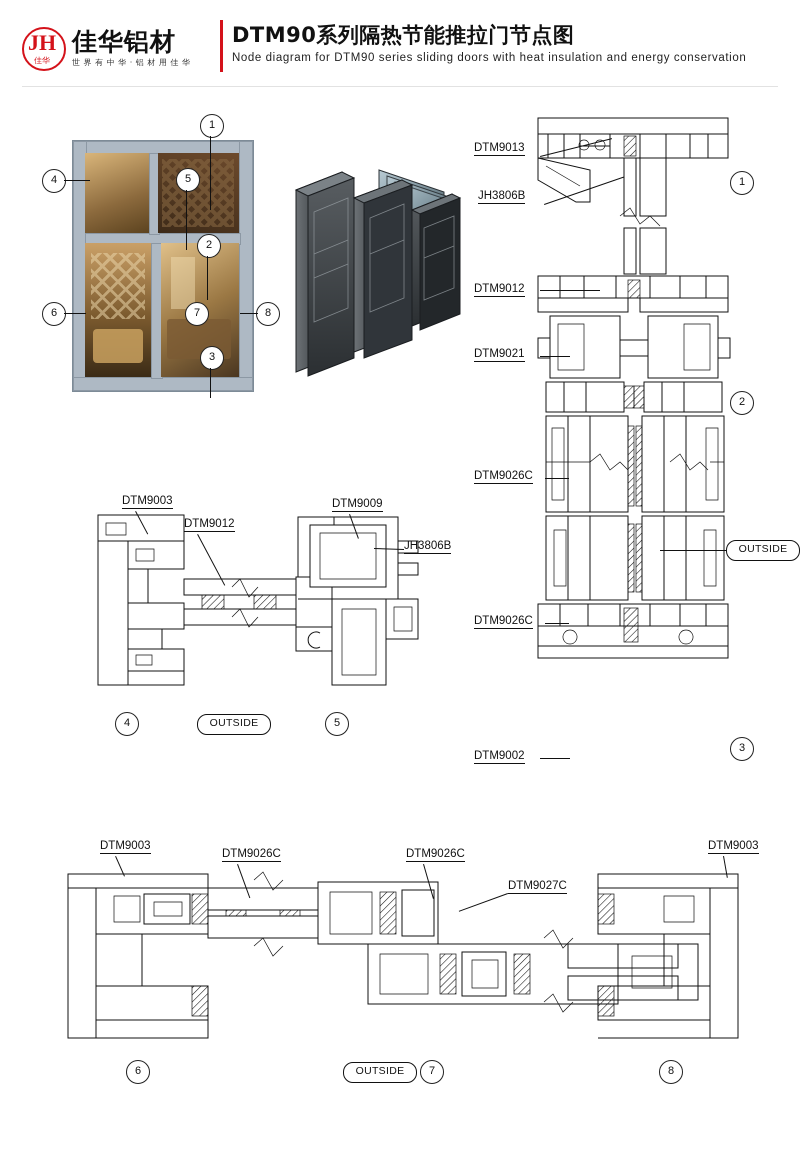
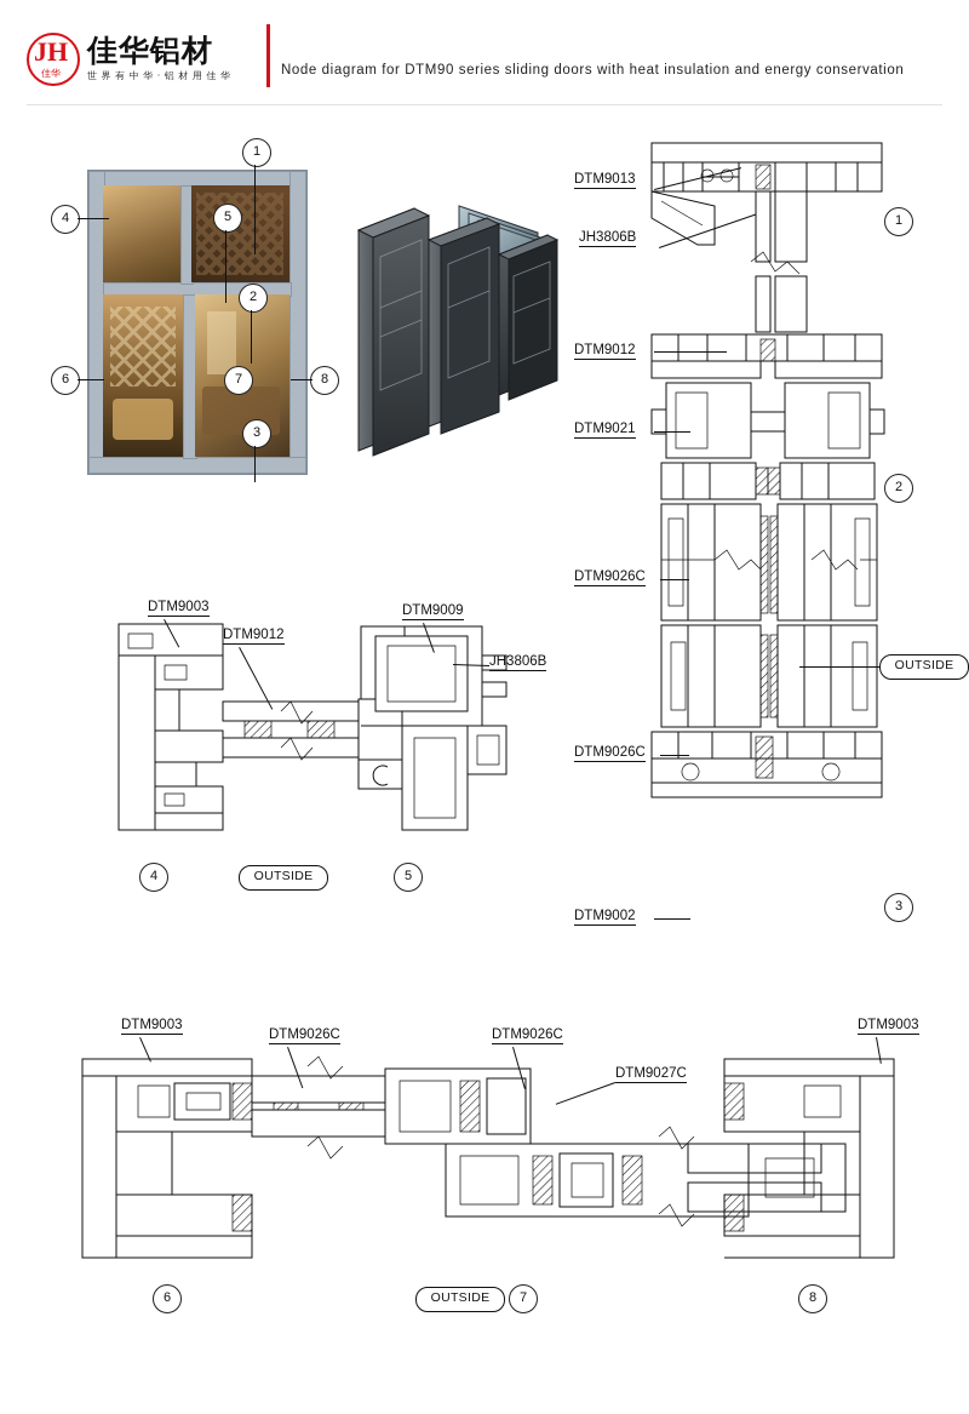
  JH
  佳华
  佳华铝材
  世 界 有 中 华 · 铝 材 用 佳 华
- DTM90系列隔热节能推拉门节点图
  Node diagram for DTM90 series sliding doors with heat insulation and energy conservation
  1
  4
  5
  2
  6
  7
  8
  3
  DTM9013
  JH3806B
  DTM9012
  DTM9021
  DTM9026C
  DTM9026C
  DTM9002
  OUTSIDE
  1
  2
  3
  DTM9003
  DTM9012
  DTM9009
  JH3806B
  4
  5
  OUTSIDE
  DTM9003
  DTM9026C
  DTM9026C
  DTM9027C
  DTM9003
  6
  OUTSIDE
  7
  8
